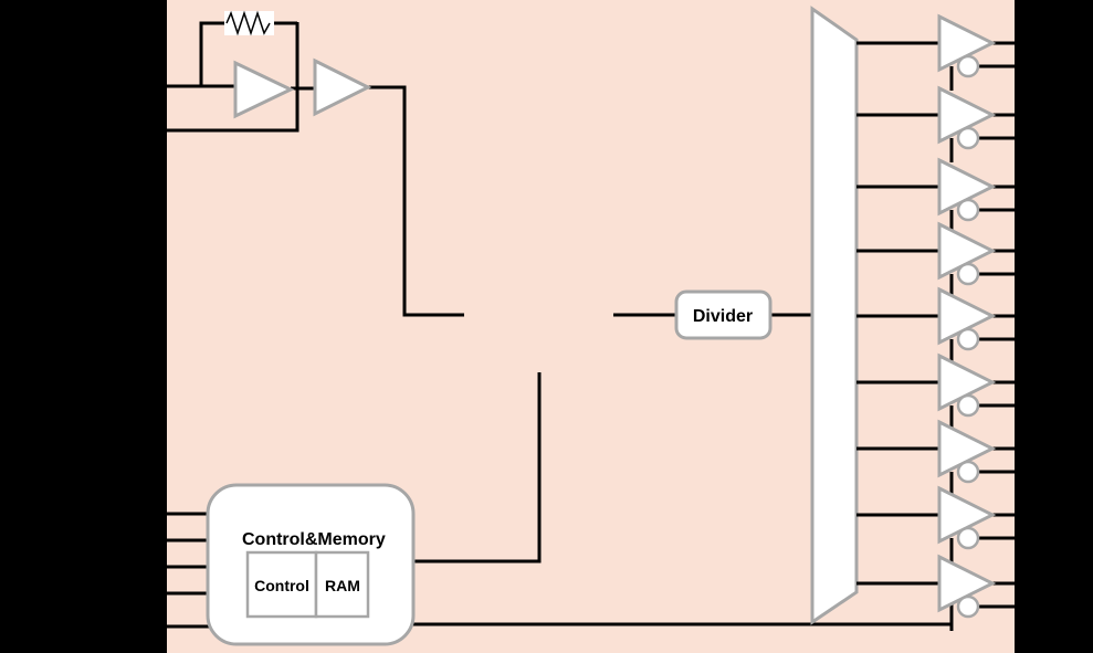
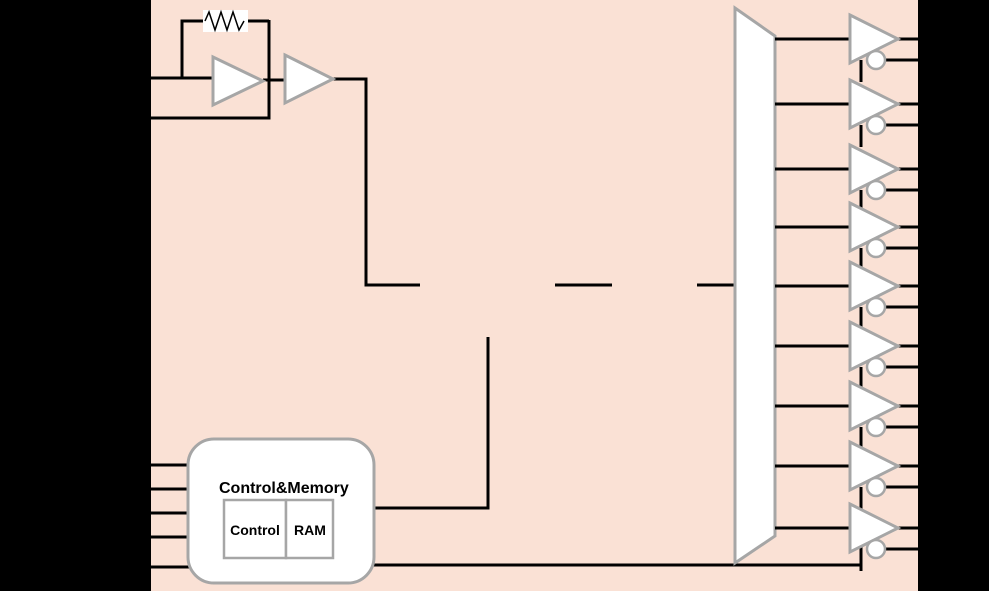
- Divider
  Control&Memory
  Control
  RAM
